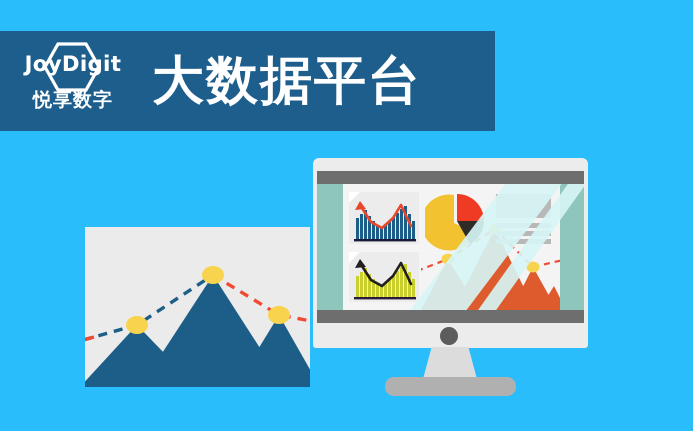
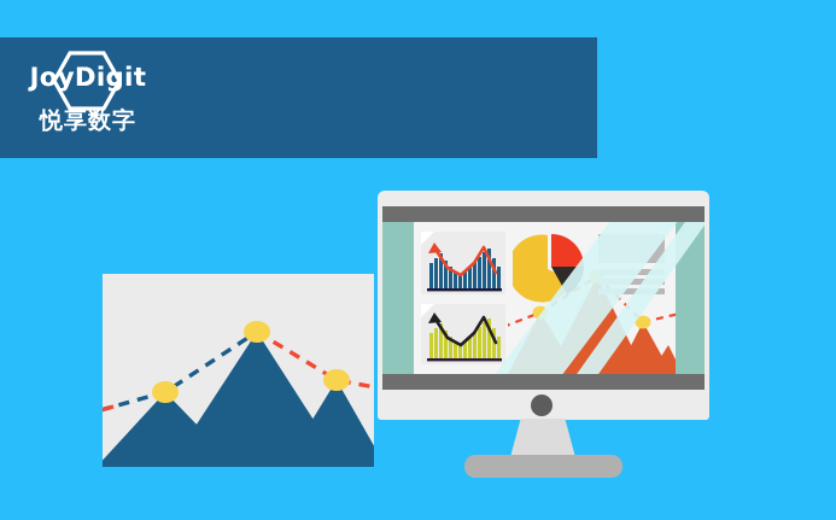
  JoyDigit
  悦享数字
- 大数据平台
